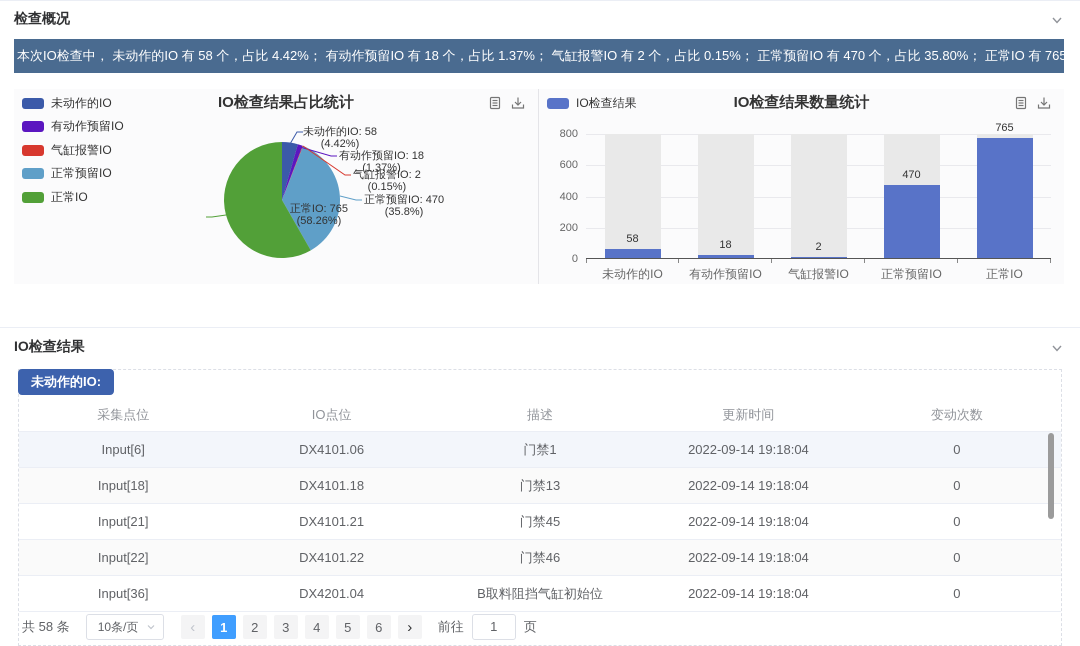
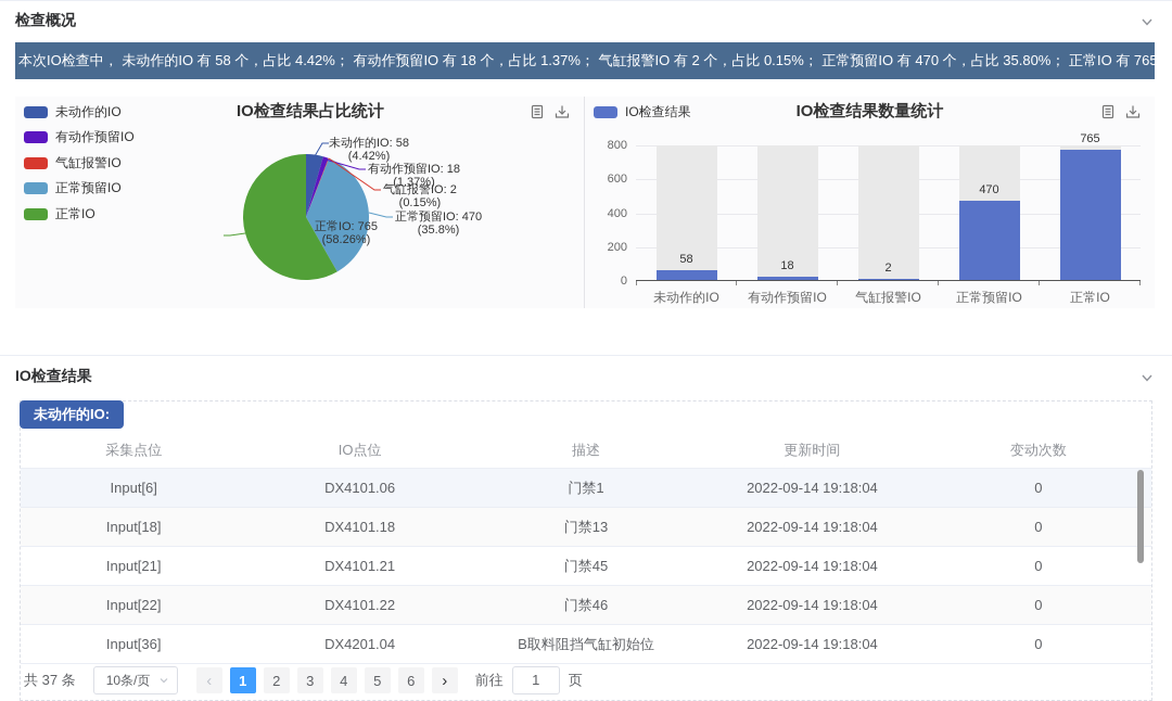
  检查概况
  本次IO检查中， 未动作的IO 有 58 个，占比 4.42%； 有动作预留IO 有 18 个，占比 1.37%； 气缸报警IO 有 2 个，占比 0.15%； 正常预留IO 有 470 个，占比 35.80%； 正常IO 有 765
  未动作的IO
  有动作预留IO
  气缸报警IO
  正常预留IO
  正常IO
  IO检查结果占比统计
  未动作的IO: 58
  (4.42%)
  有动作预留IO: 18
  (1.37%)
  气缸报警IO: 2
  (0.15%)
  正常预留IO: 470
  (35.8%)
  正常IO: 765
  (58.26%)
  IO检查结果
  IO检查结果数量统计
  0
  200
  400
  600
  800
  58
  未动作的IO
  18
  有动作预留IO
  2
  气缸报警IO
  470
  正常预留IO
  765
  正常IO
  IO检查结果
  未动作的IO:
  采集点位
  IO点位
  描述
  更新时间
  变动次数
  Input[6]
  DX4101.06
  门禁1
  2022-09-14 19:18:04
  0
  Input[18]
  DX4101.18
  门禁13
  2022-09-14 19:18:04
  0
  Input[21]
  DX4101.21
  门禁45
  2022-09-14 19:18:04
  0
  Input[22]
  DX4101.22
  门禁46
  2022-09-14 19:18:04
  0
  Input[36]
  DX4201.04
  B取料阻挡气缸初始位
  2022-09-14 19:18:04
  0
- 共 58 条
+ 共 37 条
  10条/页
  ‹
  1
  2
  3
  4
  5
  6
  ›
  前往
  1
  页
